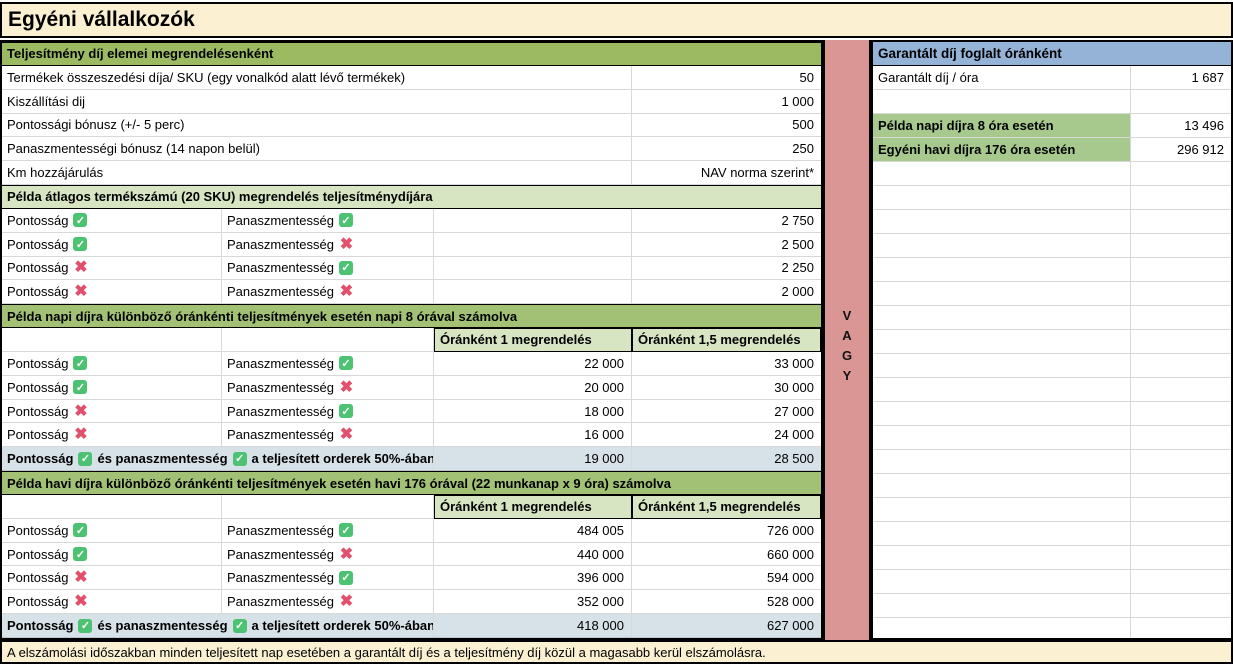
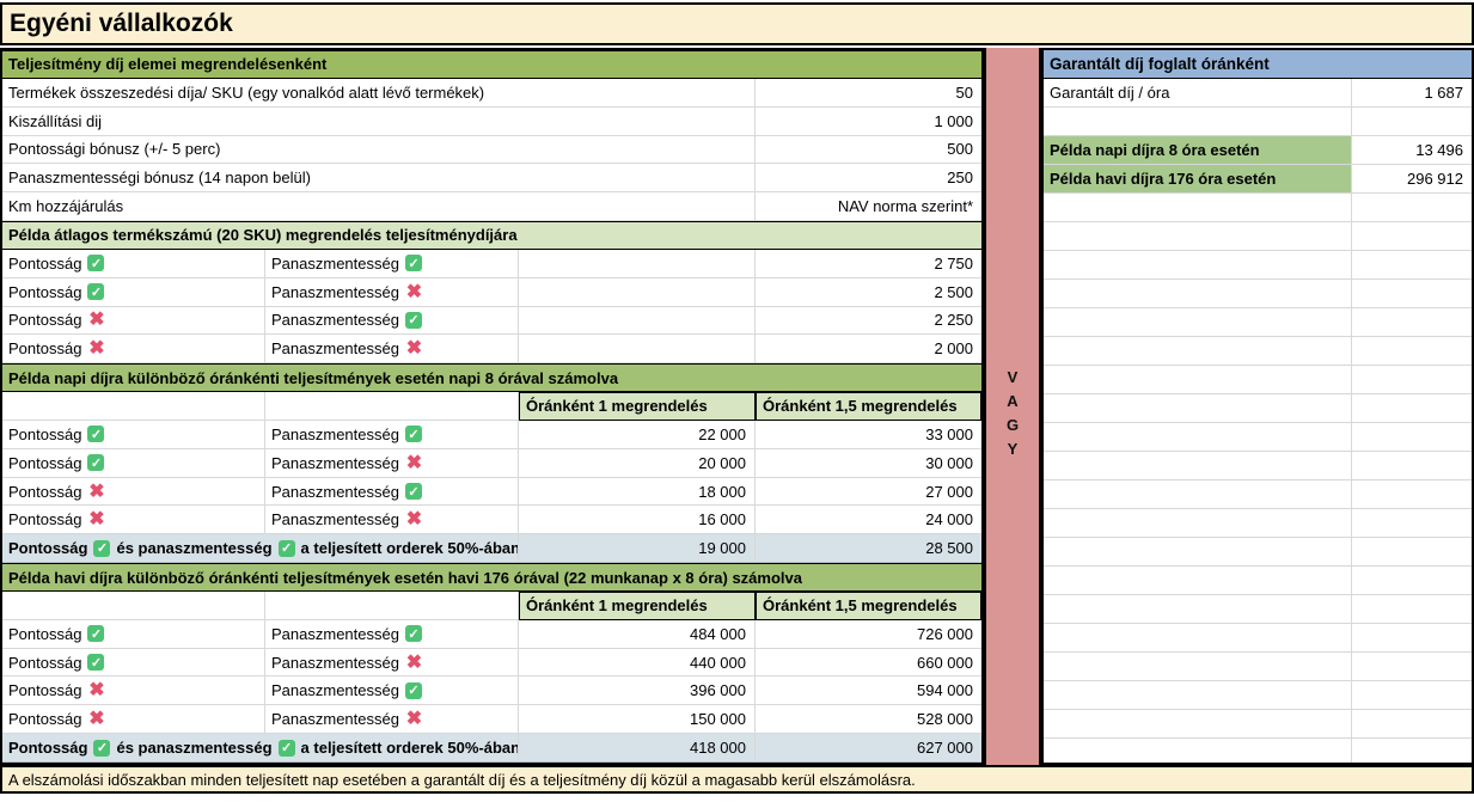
  Egyéni vállalkozók
  Teljesítmény díj elemei megrendelésenként
  Termékek összeszedési díja/ SKU (egy vonalkód alatt lévő termékek)
  50
  Kiszállítási dij
  1 000
  Pontossági bónusz (+/- 5 perc)
  500
  Panaszmentességi bónusz (14 napon belül)
  250
  Km hozzájárulás
  NAV norma szerint*
  Példa átlagos termékszámú (20 SKU) megrendelés teljesítménydíjára
  Pontosság
  ✓
  Panaszmentesség
  ✓
  2 750
  Pontosság
  ✓
  Panaszmentesség
  ✖
  2 500
  Pontosság
  ✖
  Panaszmentesség
  ✓
  2 250
  Pontosság
  ✖
  Panaszmentesség
  ✖
  2 000
  Példa napi díjra különböző óránkénti teljesítmények esetén napi 8 órával számolva
  Óránként 1 megrendelés
  Óránként 1,5 megrendelés
  Pontosság
  ✓
  Panaszmentesség
  ✓
  22 000
  33 000
  Pontosság
  ✓
  Panaszmentesség
  ✖
  20 000
  30 000
  Pontosság
  ✖
  Panaszmentesség
  ✓
  18 000
  27 000
  Pontosság
  ✖
  Panaszmentesség
  ✖
  16 000
  24 000
  Pontosság
  ✓
  és panaszmentesség
  ✓
  a teljesített orderek 50%-ában
  19 000
  28 500
- Példa havi díjra különböző óránkénti teljesítmények esetén havi 176 órával (22 munkanap x 9 óra) számolva
+ Példa havi díjra különböző óránkénti teljesítmények esetén havi 176 órával (22 munkanap x 8 óra) számolva
  Óránként 1 megrendelés
  Óránként 1,5 megrendelés
  Pontosság
  ✓
  Panaszmentesség
  ✓
- 484 005
+ 484 000
  726 000
  Pontosság
  ✓
  Panaszmentesség
  ✖
  440 000
  660 000
  Pontosság
  ✖
  Panaszmentesség
  ✓
  396 000
  594 000
  Pontosság
  ✖
  Panaszmentesség
  ✖
- 352 000
+ 150 000
  528 000
  Pontosság
  ✓
  és panaszmentesség
  ✓
  a teljesített orderek 50%-ában
  418 000
  627 000
  V
  A
  G
  Y
  Garantált díj foglalt óránként
  Garantált díj / óra
  1 687
  Példa napi díjra 8 óra esetén
  13 496
- Egyéni havi díjra 176 óra esetén
+ Példa havi díjra 176 óra esetén
  296 912
  A elszámolási időszakban minden teljesített nap esetében a garantált díj és a teljesítmény díj közül a magasabb kerül elszámolásra.
